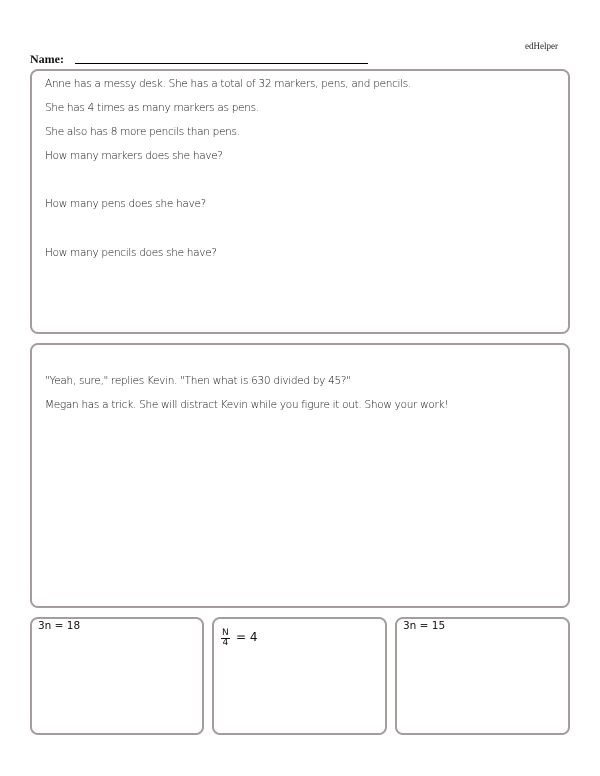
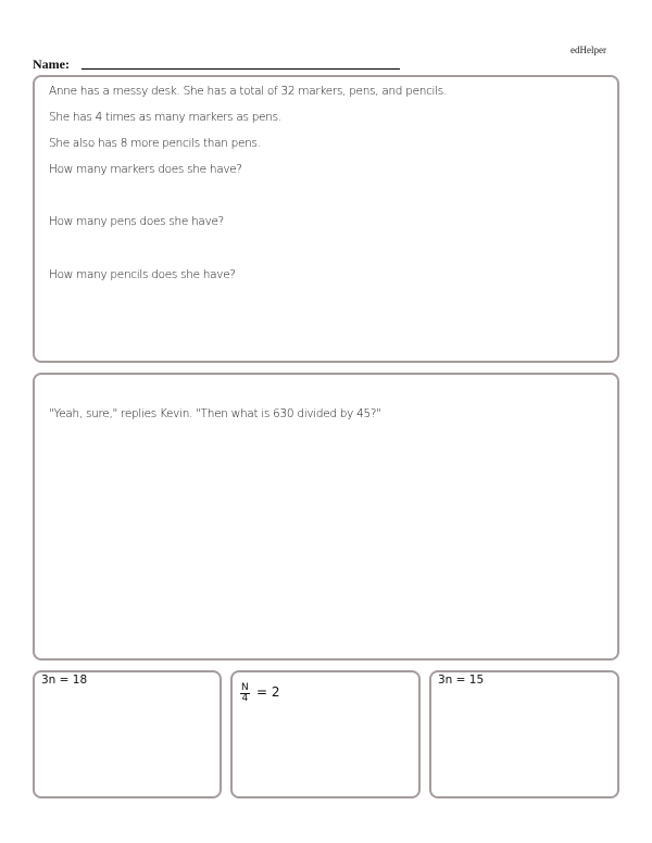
  edHelper
  Name:
  Anne has a messy desk. She has a total of 32 markers, pens, and pencils.
  She has 4 times as many markers as pens.
  She also has 8 more pencils than pens.
  How many markers does she have?
  How many pens does she have?
  How many pencils does she have?
  "Yeah, sure," replies Kevin. "Then what is 630 divided by 45?"
- Megan has a trick. She will distract Kevin while you figure it out. Show your work!
  3n = 18
  N
  4
- = 4
+ = 2
  3n = 15
